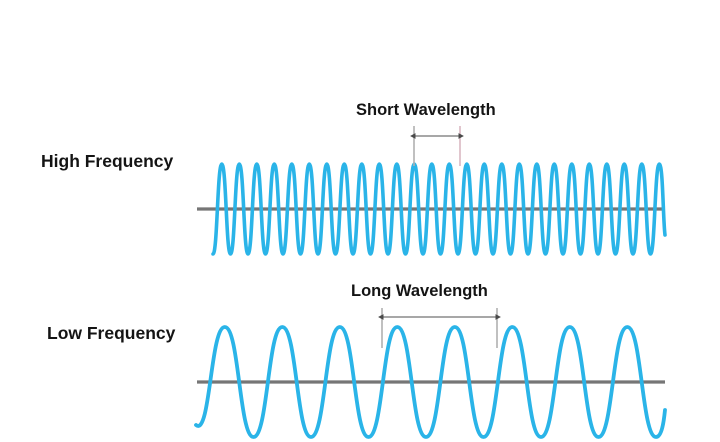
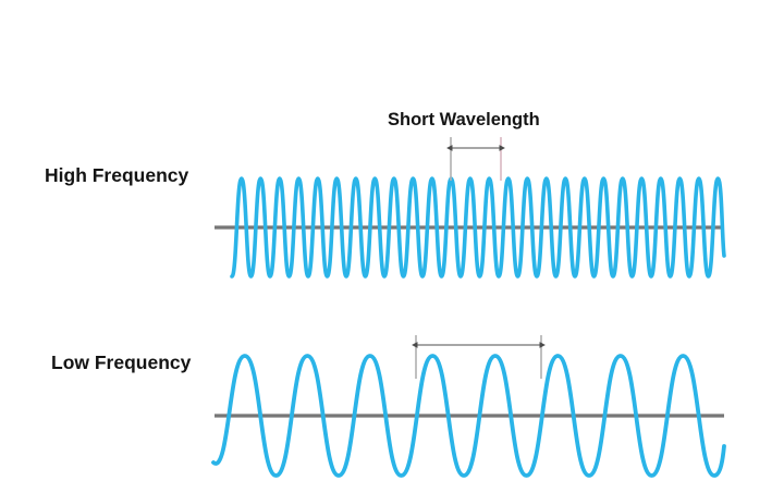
  High Frequency
  Low Frequency
  Short Wavelength
- Long Wavelength
